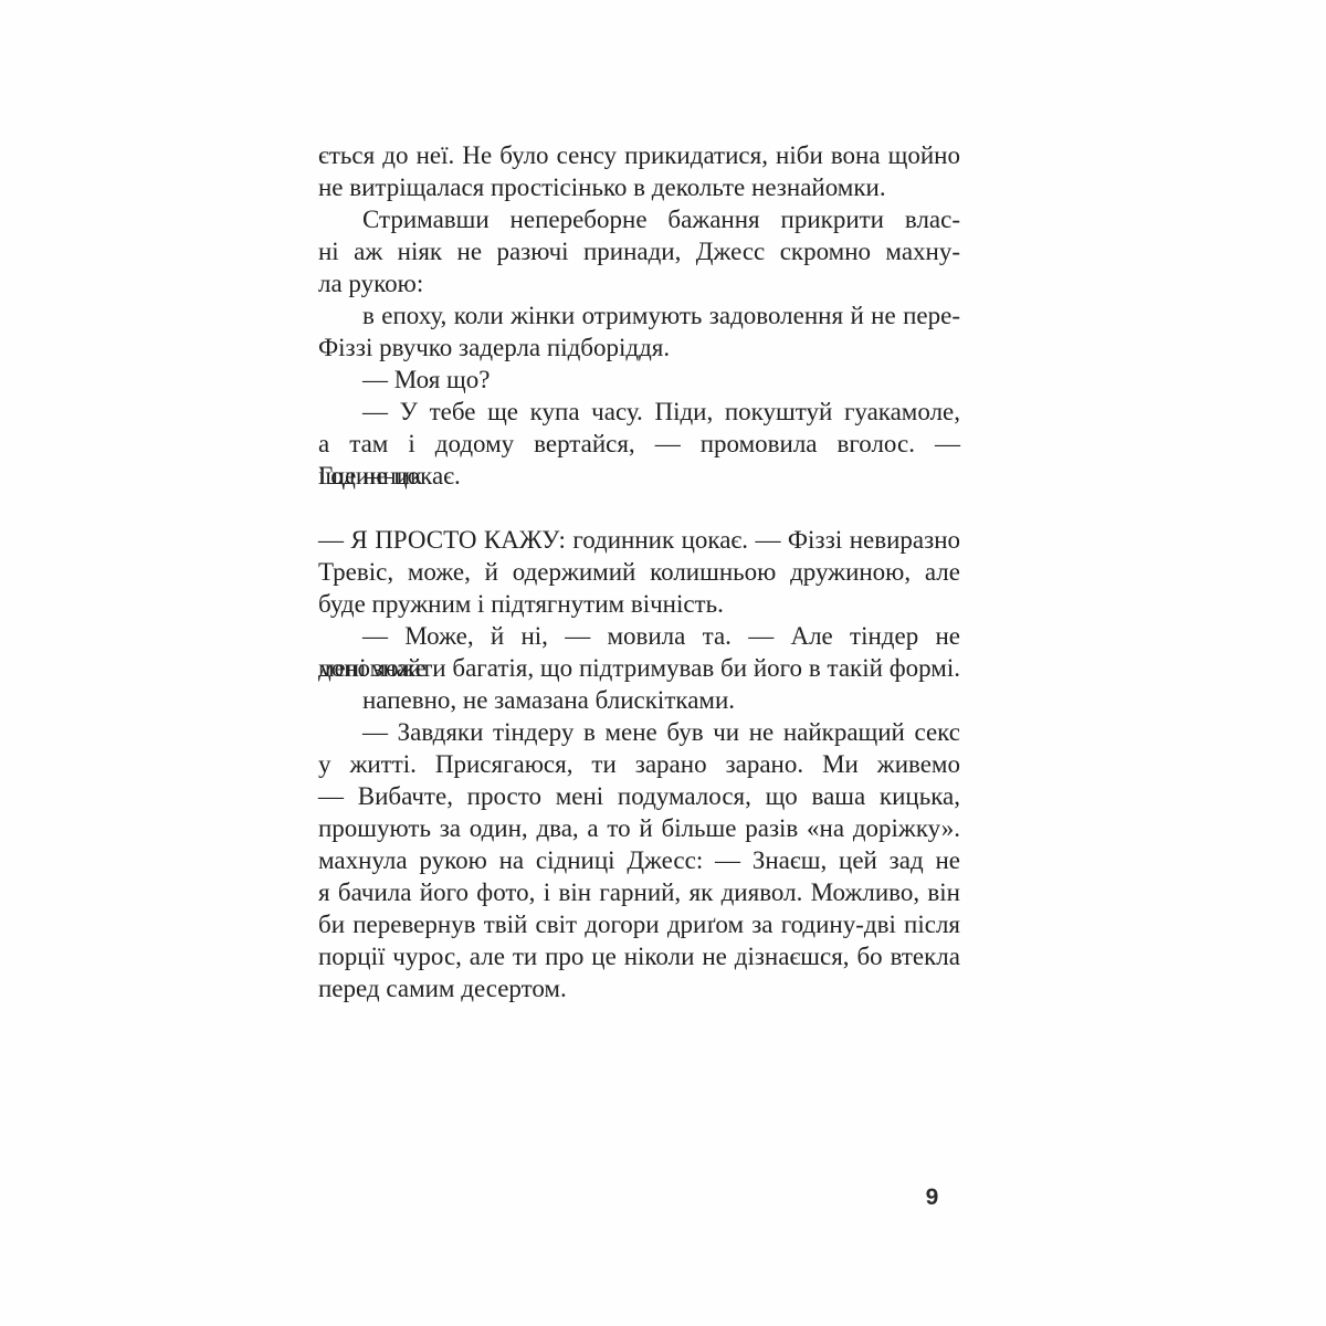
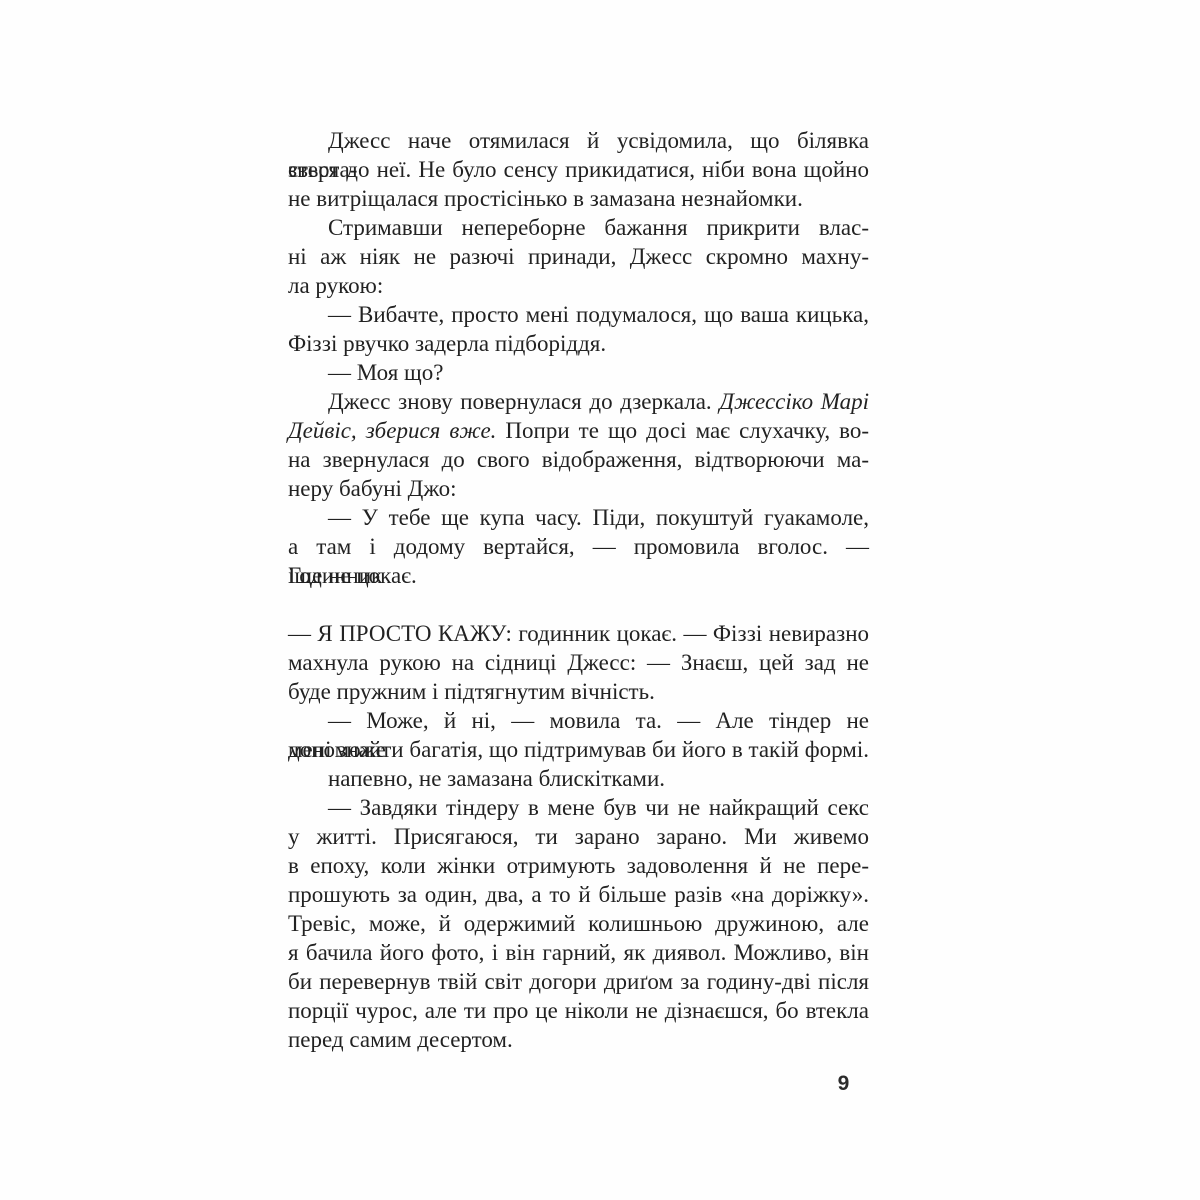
+ Джесс наче отямилася й усвідомила, що білявка зверта-
  ється до неї. Не було сенсу прикидатися, ніби вона щойно
- не витріщалася простісінько в декольте незнайомки.
+ не витріщалася простісінько в замазана незнайомки.
  Стримавши непереборне бажання прикрити влас-
  ні аж ніяк не разючі принади, Джесс скромно махну-
  ла рукою:
- в епоху, коли жінки отримують задоволення й не пере-
+ — Вибачте, просто мені подумалося, що ваша кицька,
  Фіззі рвучко задерла підборіддя.
  — Моя що?
+ Джесс знову повернулася до дзеркала. Джессіко Марі
+ Дейвіс, зберися вже. Попри те що досі має слухачку, во-
+ на звернулася до свого відображення, відтворюючи ма-
+ неру бабуні Джо:
  — У тебе ще купа часу. Піди, покуштуй гуакамоле,
  а там і додому вертайся, — промовила вголос. — Годинник
  іще не цокає.
  — Я ПРОСТО КАЖУ: годинник цокає. — Фіззі невиразно
- Тревіс, може, й одержимий колишньою дружиною, але
+ махнула рукою на сідниці Джесс: — Знаєш, цей зад не
  буде пружним і підтягнутим вічність.
  — Може, й ні, — мовила та. — Але тіндер не допоможе
  мені знайти багатія, що підтримував би його в такій формі.
  напевно, не замазана блискітками.
  — Завдяки тіндеру в мене був чи не найкращий секс
  у житті. Присягаюся, ти зарано зарано. Ми живемо
- — Вибачте, просто мені подумалося, що ваша кицька,
+ в епоху, коли жінки отримують задоволення й не пере-
  прошують за один, два, а то й більше разів «на доріжку».
- махнула рукою на сідниці Джесс: — Знаєш, цей зад не
+ Тревіс, може, й одержимий колишньою дружиною, але
  я бачила його фото, і він гарний, як диявол. Можливо, він
  би перевернув твій світ догори дриґом за годину-дві після
  порції чурос, але ти про це ніколи не дізнаєшся, бо втекла
  перед самим десертом.
  9
